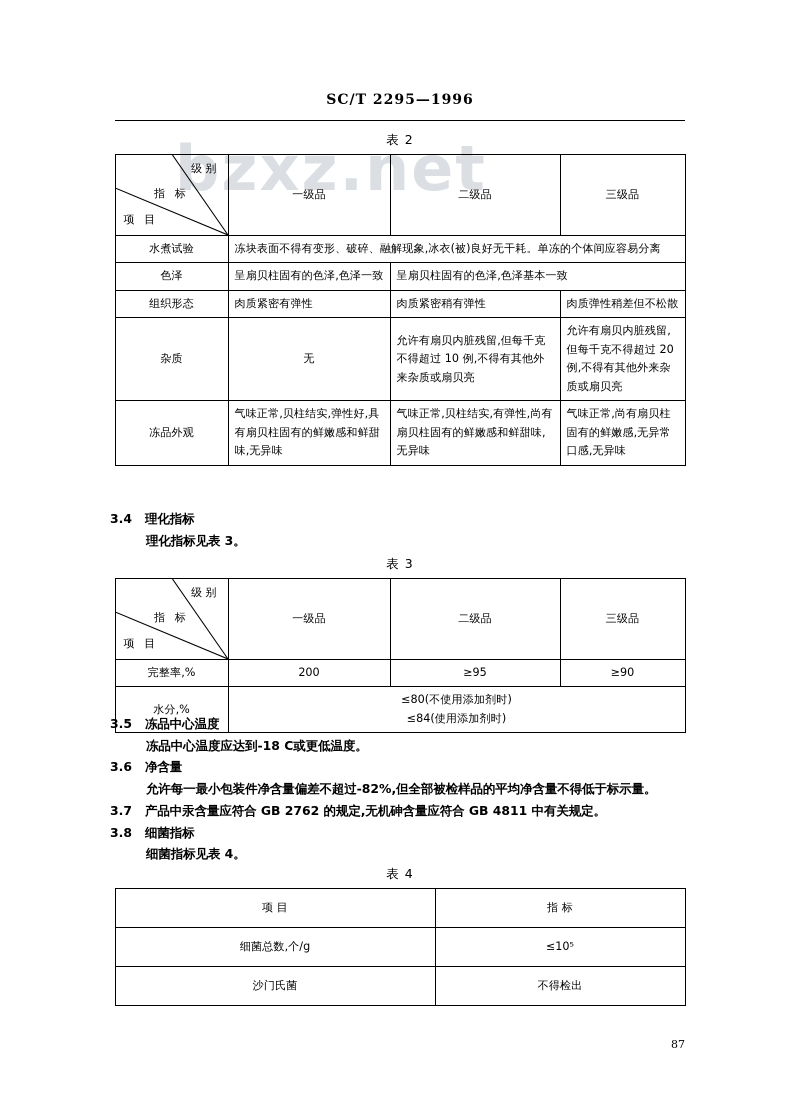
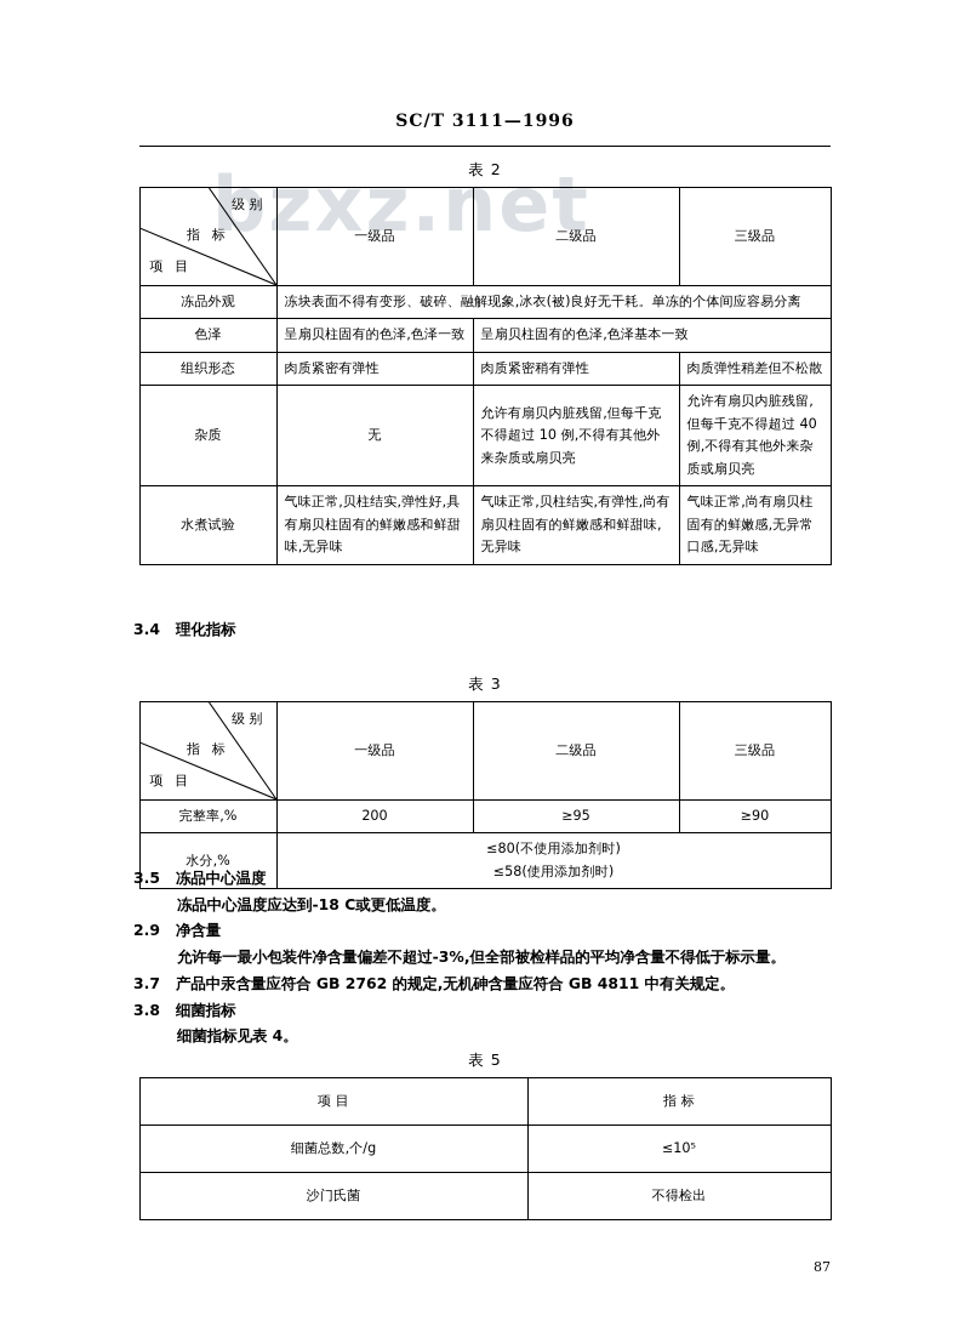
  bzxz.net
- SC/T 2295—1996
+ SC/T 3111—1996
  表 2
  级别 指 标 项 目	一级品	二级品	三级品
- 水煮试验	冻块表面不得有变形、破碎、融解现象,冰衣(被)良好无干耗。单冻的个体间应容易分离
+ 冻品外观	冻块表面不得有变形、破碎、融解现象,冰衣(被)良好无干耗。单冻的个体间应容易分离
  色泽	呈扇贝柱固有的色泽,色泽一致	呈扇贝柱固有的色泽,色泽基本一致
  组织形态	肉质紧密有弹性	肉质紧密稍有弹性	肉质弹性稍差但不松散
- 杂质	无	允许有扇贝内脏残留,但每千克不得超过 10 例,不得有其他外来杂质或扇贝亮	允许有扇贝内脏残留,但每千克不得超过 20 例,不得有其他外来杂质或扇贝亮
+ 杂质	无	允许有扇贝内脏残留,但每千克不得超过 10 例,不得有其他外来杂质或扇贝亮	允许有扇贝内脏残留,但每千克不得超过 40 例,不得有其他外来杂质或扇贝亮
- 冻品外观	气味正常,贝柱结实,弹性好,具有扇贝柱固有的鲜嫩感和鲜甜味,无异味	气味正常,贝柱结实,有弹性,尚有扇贝柱固有的鲜嫩感和鲜甜味,无异味	气味正常,尚有扇贝柱固有的鲜嫩感,无异常口感,无异味
+ 水煮试验	气味正常,贝柱结实,弹性好,具有扇贝柱固有的鲜嫩感和鲜甜味,无异味	气味正常,贝柱结实,有弹性,尚有扇贝柱固有的鲜嫩感和鲜甜味,无异味	气味正常,尚有扇贝柱固有的鲜嫩感,无异常口感,无异味
  3.4
  理化指标
- 理化指标见表 3。
  表 3
  级别 指 标 项 目	一级品	二级品	三级品
  完整率,%	200	≥95	≥90
- 水分,%	≤80(不使用添加剂时) ≤84(使用添加剂时)
+ 水分,%	≤80(不使用添加剂时) ≤58(使用添加剂时)
  3.5
  冻品中心温度
  冻品中心温度应达到-18 C或更低温度。
- 3.6
+ 2.9
  净含量
- 允许每一最小包装件净含量偏差不超过-82%,但全部被检样品的平均净含量不得低于标示量。
+ 允许每一最小包装件净含量偏差不超过-3%,但全部被检样品的平均净含量不得低于标示量。
  3.7
  产品中汞含量应符合 GB 2762 的规定,无机砷含量应符合 GB 4811 中有关规定。
  3.8
  细菌指标
  细菌指标见表 4。
- 表 4
+ 表 5
  项 目	指 标
  细菌总数,个/g	≤10⁵
  沙门氏菌	不得检出
  87
